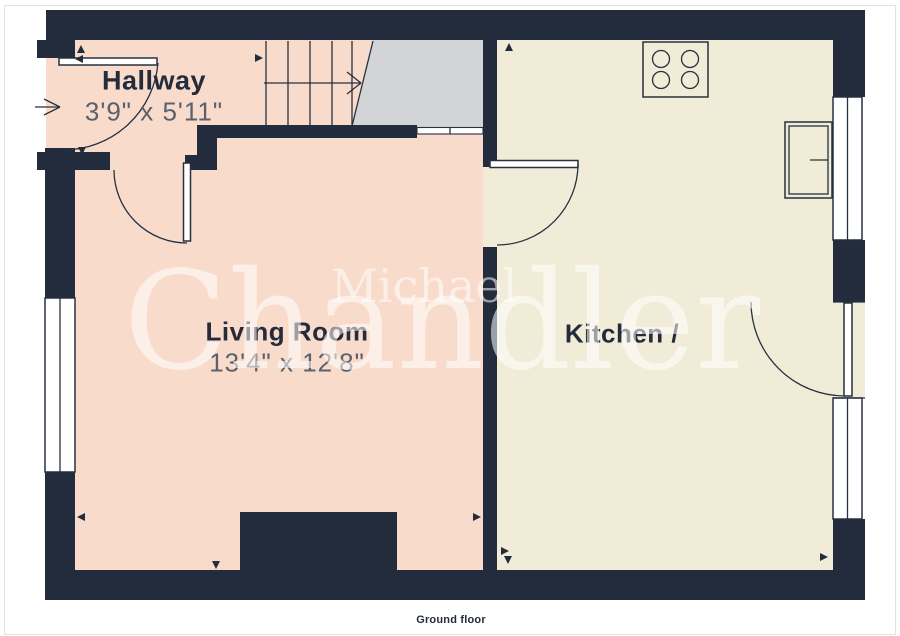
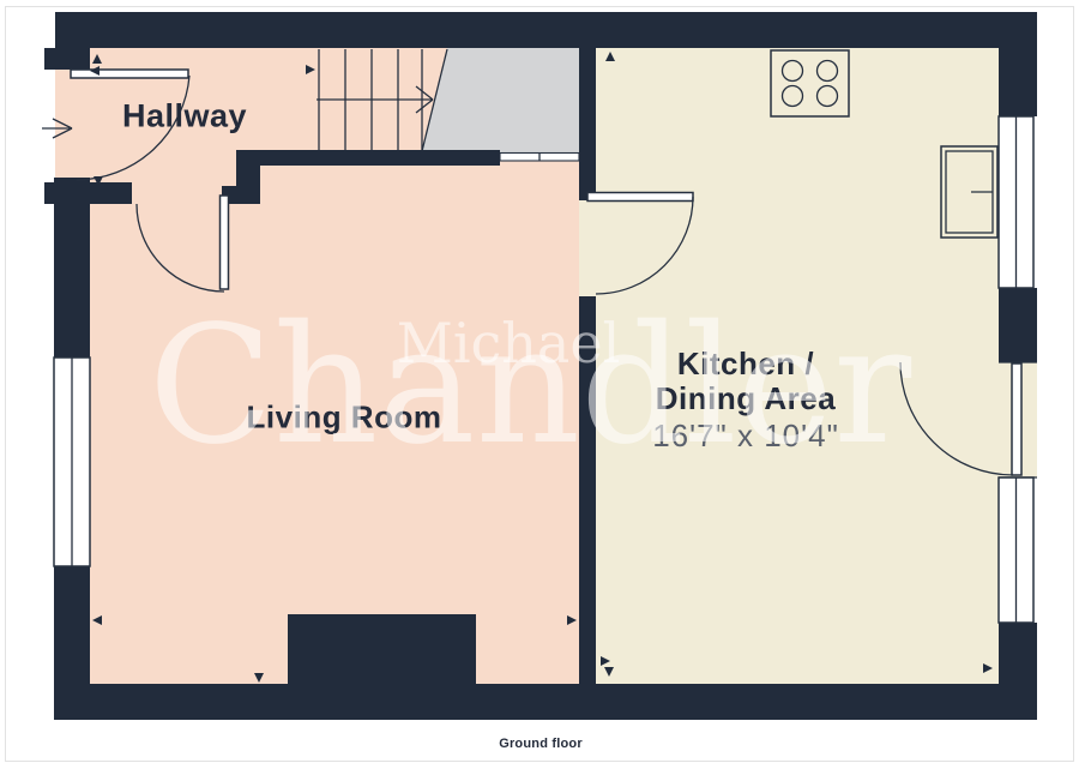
  Hallway
- 3'9" x 5'11"
  Living Room
- 13'4" x 12'8"
  Kitchen /
+ Dining Area
+ 16'7" x 10'4"
  Michael
  Chandler
  Ground floor
